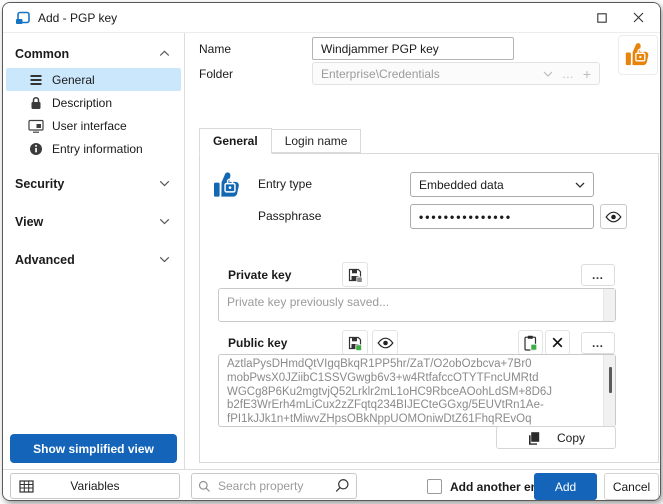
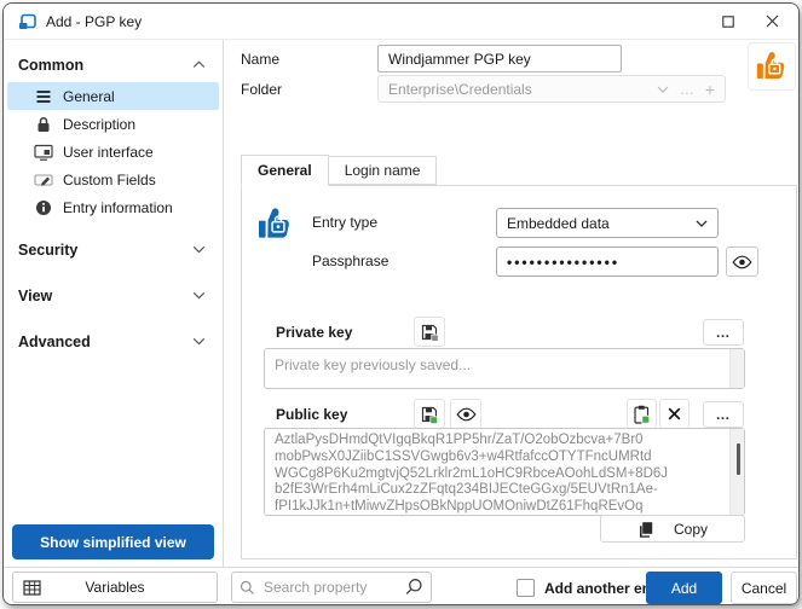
  Add - PGP key
  Common
  General
  Description
  User interface
+ Custom Fields
  Entry information
  Security
  View
  Advanced
  Show simplified view
  Name
  Windjammer PGP key
  Folder
  Enterprise\Credentials
  …
  +
  General
  Login name
  Entry type
  Embedded data
  Passphrase
  •••••••••••••••
  Private key
  …
  Private key previously saved...
  Public key
  …
  AztlaPysDHmdQtVIgqBkqR1PP5hr/ZaT/O2obOzbcva+7Br0
  mobPwsX0JZiibC1SSVGwgb6v3+w4RtfafccOTYTFncUMRtd
  WGCg8P6Ku2mgtvjQ52Lrklr2mL1oHC9RbceAOohLdSM+8D6J
  b2fE3WrErh4mLiCux2zZFqtq234BIJECteGGxg/5EUVtRn1Ae-
  Copy
  Variables
  Search property
  Add another e
  Add
  Cancel
